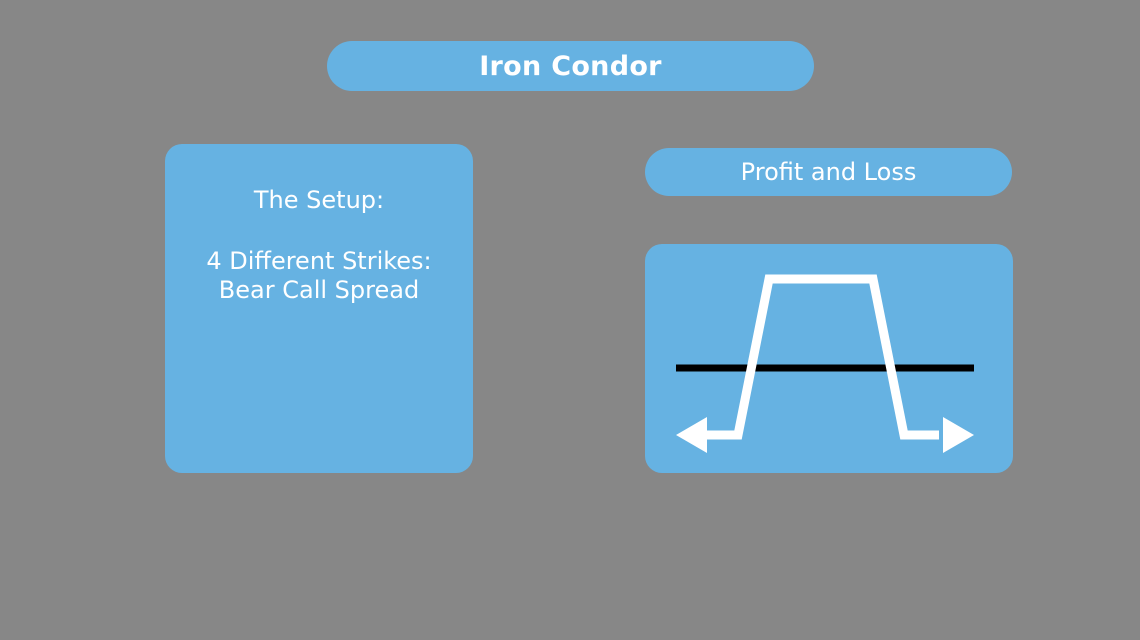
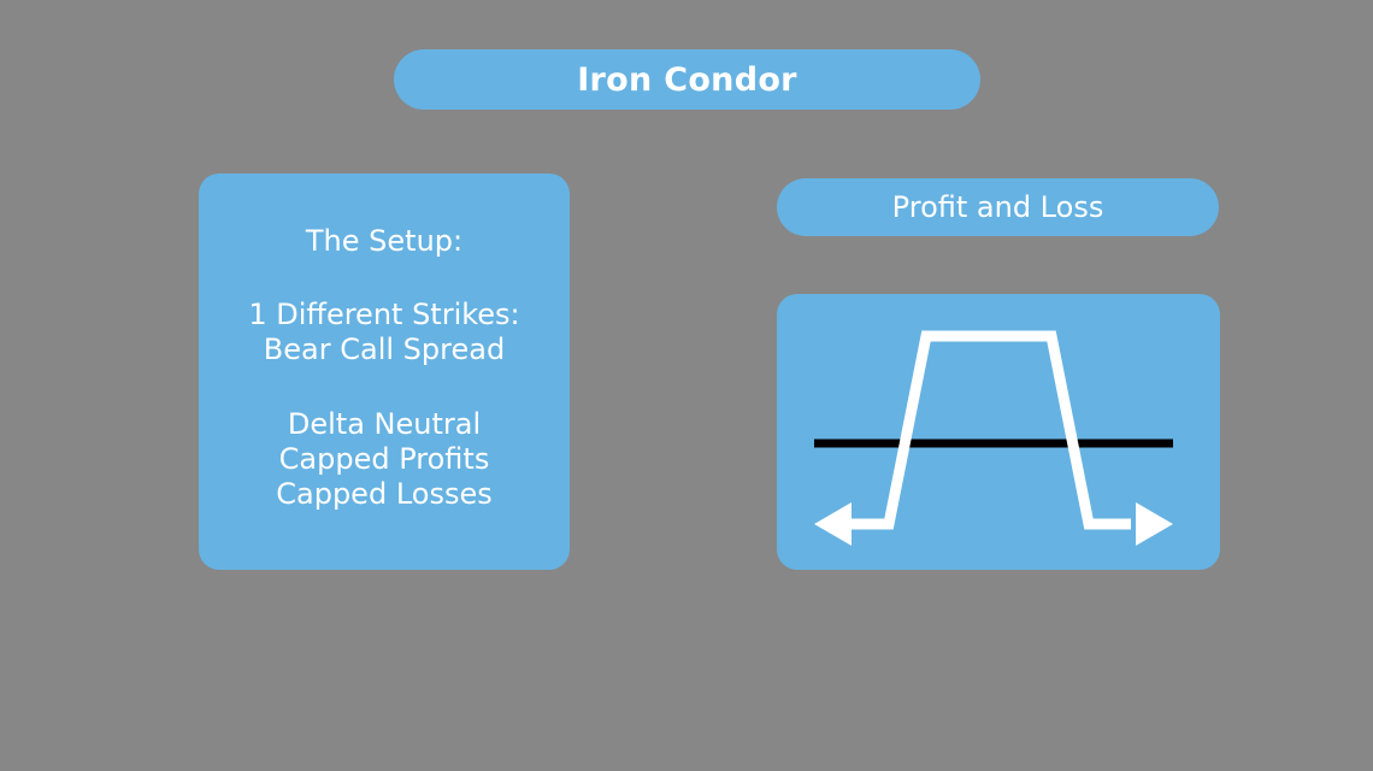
  Iron Condor
  The Setup:
- 4 Different Strikes:
+ 1 Different Strikes:
  Bear Call Spread
+ Delta Neutral
+ Capped Profits
+ Capped Losses
  Profit and Loss
